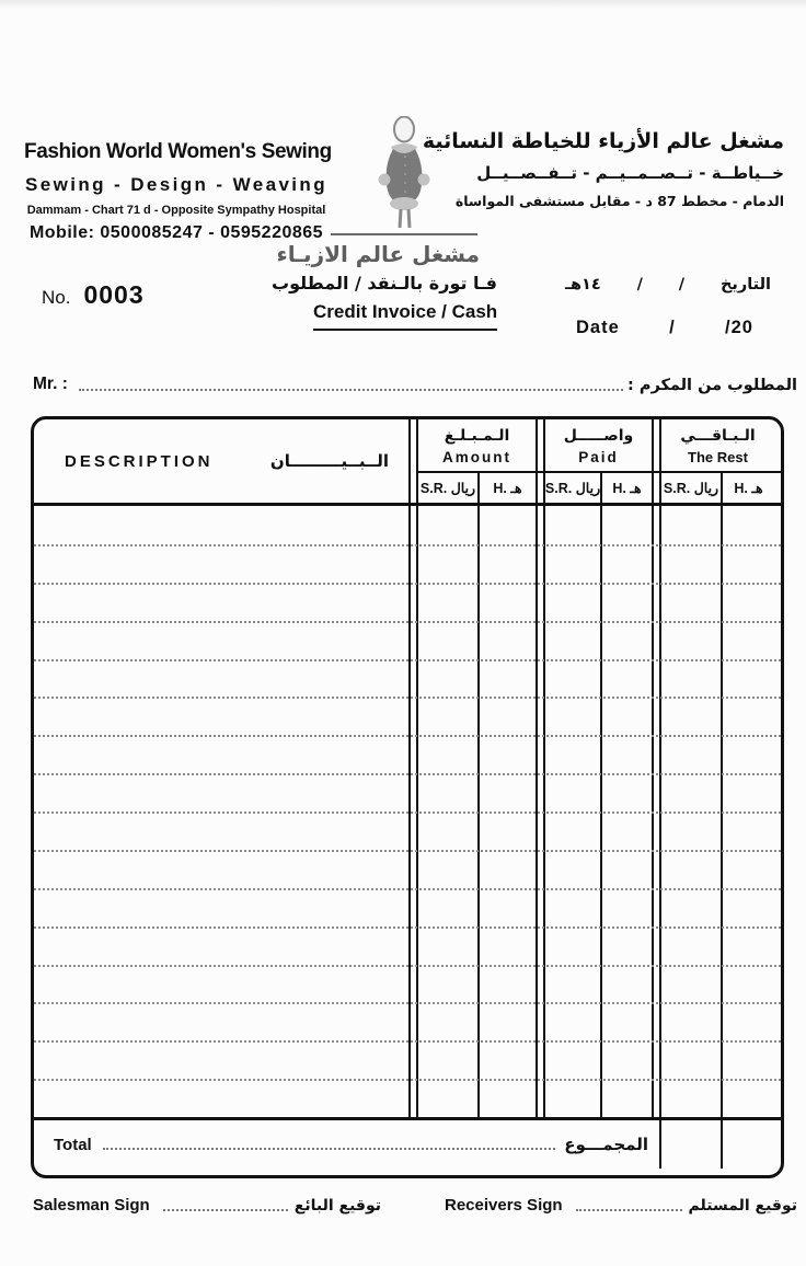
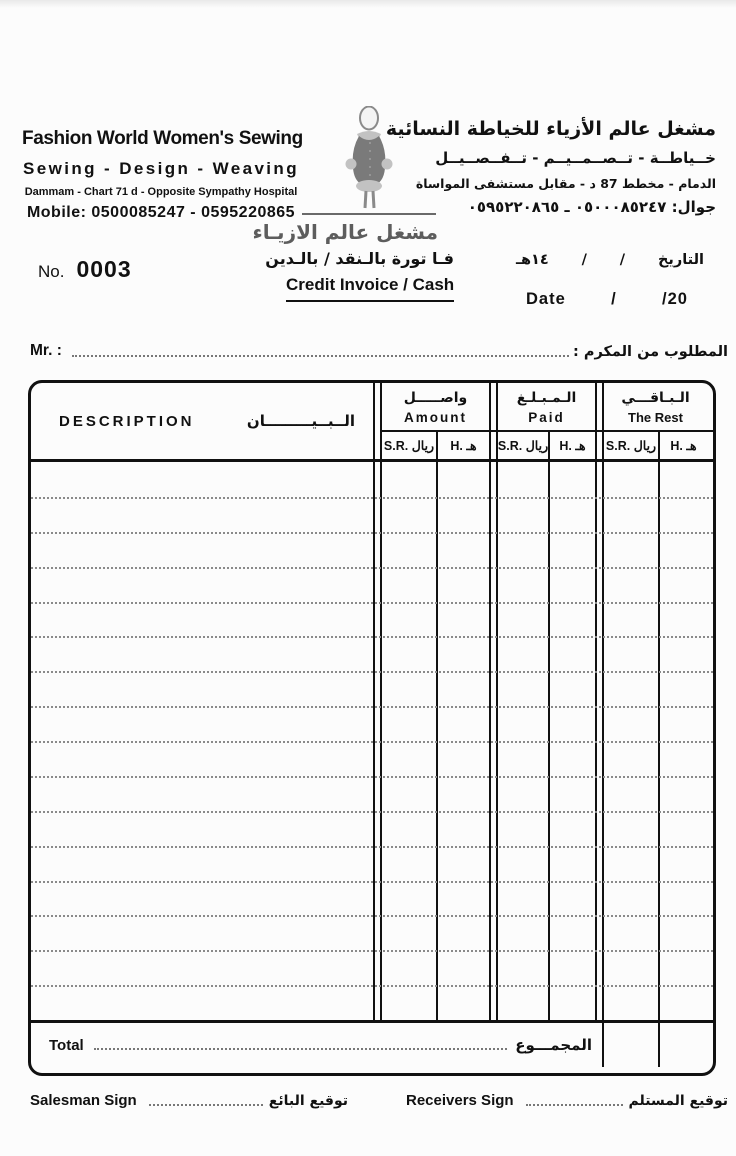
  Fashion World Women's Sewing
  Sewing - Design - Weaving
  Dammam - Chart 71 d - Opposite Sympathy Hospital
  Mobile: 0500085247 - 0595220865
  مشغل عالم الازيـاء
  مشغل عالم الأزياء للخياطة النسائية
  خــياطــة - تــصــمــيــم - تــفــصــيــل
  الدمام - مخطط 87 د - مقابل مستشفى المواساة
+ جوال: ٠٥٠٠٠٨٥٢٤٧ ـ ٠٥٩٥٢٢٠٨٦٥
  No.
  0003
- فـا تورة بالـنقد / المطلوب
+ فـا تورة بالـنقد / بالـدين
  Credit Invoice / Cash
  التاريخ
  /
  /
  ١٤هـ
  Date
  /
  /20
  Mr. :
  المطلوب من المكرم :
  DESCRIPTION
  الــبــيـــــــــان
- الـمـبـلـغ
+ واصـــــل
  Amount
- واصـــــل
+ الـمـبـلـغ
  Paid
  الـبـاقـــي
  The Rest
  S.R. ريال
  H. هـ
  S.R. ريال
  H. هـ
  S.R. ريال
  H. هـ
  Total
  المجمـــوع
  Salesman Sign
  توقيع البائع
  Receivers Sign
  توقيع المستلم
